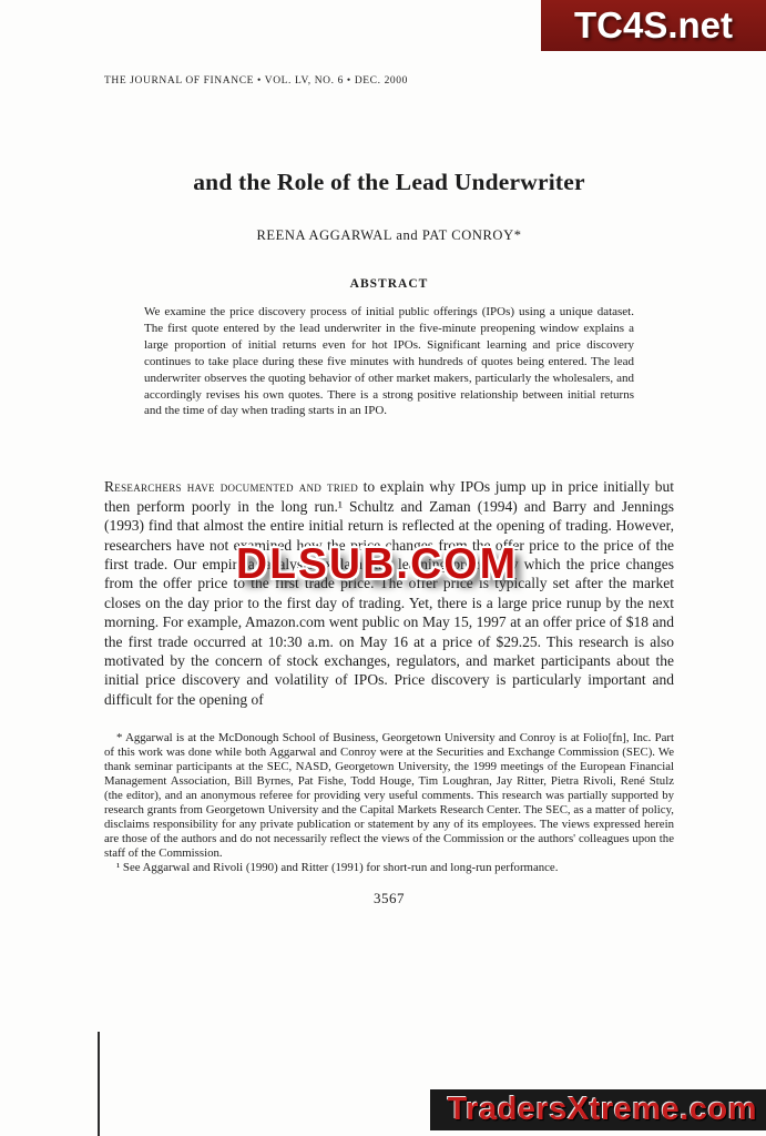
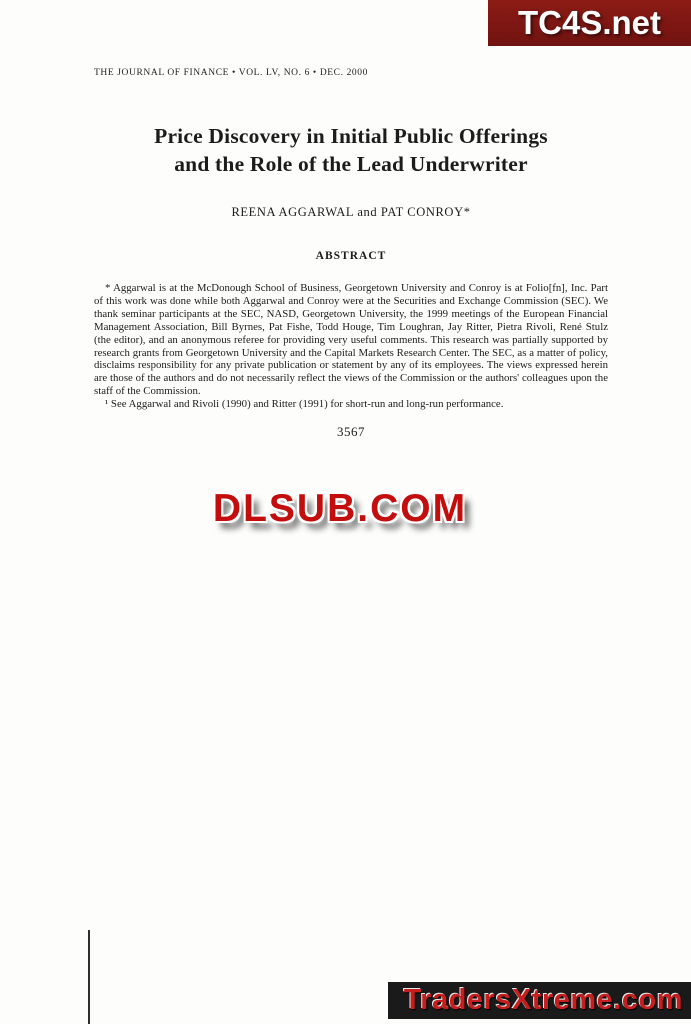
  THE JOURNAL OF FINANCE • VOL. LV, NO. 6 • DEC. 2000
+ Price Discovery in Initial Public Offerings
  and the Role of the Lead Underwriter
  REENA AGGARWAL and PAT CONROY*
  ABSTRACT
- We examine the price discovery process of initial public offerings (IPOs) using a unique dataset. The first quote entered by the lead underwriter in the five-minute preopening window explains a large proportion of initial returns even for hot IPOs. Significant learning and price discovery continues to take place during these five minutes with hundreds of quotes being entered. The lead underwriter observes the quoting behavior of other market makers, particularly the wholesalers, and accordingly revises his own quotes. There is a strong positive relationship between initial returns and the time of day when trading starts in an IPO.
- Researchers have documented and tried to explain why IPOs jump up in price initially but then perform poorly in the long run.¹ Schultz and Zaman (1994) and Barry and Jennings (1993) find that almost the entire initial return is reflected at the opening of trading. However, researchers have not examined how the price changes from the offer price to the price of the first trade. Our empirical analysis explains the learning process by which the price changes from the offer price to the first trade price. The offer price is typically set after the market closes on the day prior to the first day of trading. Yet, there is a large price runup by the next morning. For example, Amazon.com went public on May 15, 1997 at an offer price of $18 and the first trade occurred at 10:30 a.m. on May 16 at a price of $29.25. This research is also motivated by the concern of stock exchanges, regulators, and market participants about the initial price discovery and volatility of IPOs. Price discovery is particularly important and difficult for the opening of
  * Aggarwal is at the McDonough School of Business, Georgetown University and Conroy is at Folio[fn], Inc. Part of this work was done while both Aggarwal and Conroy were at the Securities and Exchange Commission (SEC). We thank seminar participants at the SEC, NASD, Georgetown University, the 1999 meetings of the European Financial Management Association, Bill Byrnes, Pat Fishe, Todd Houge, Tim Loughran, Jay Ritter, Pietra Rivoli, René Stulz (the editor), and an anonymous referee for providing very useful comments. This research was partially supported by research grants from Georgetown University and the Capital Markets Research Center. The SEC, as a matter of policy, disclaims responsibility for any private publication or statement by any of its employees. The views expressed herein are those of the authors and do not necessarily reflect the views of the Commission or the authors' colleagues upon the staff of the Commission.
  ¹ See Aggarwal and Rivoli (1990) and Ritter (1991) for short-run and long-run performance.
  3567
  TC4S.net
  DLSUB.COM
  TradersXtreme.com
